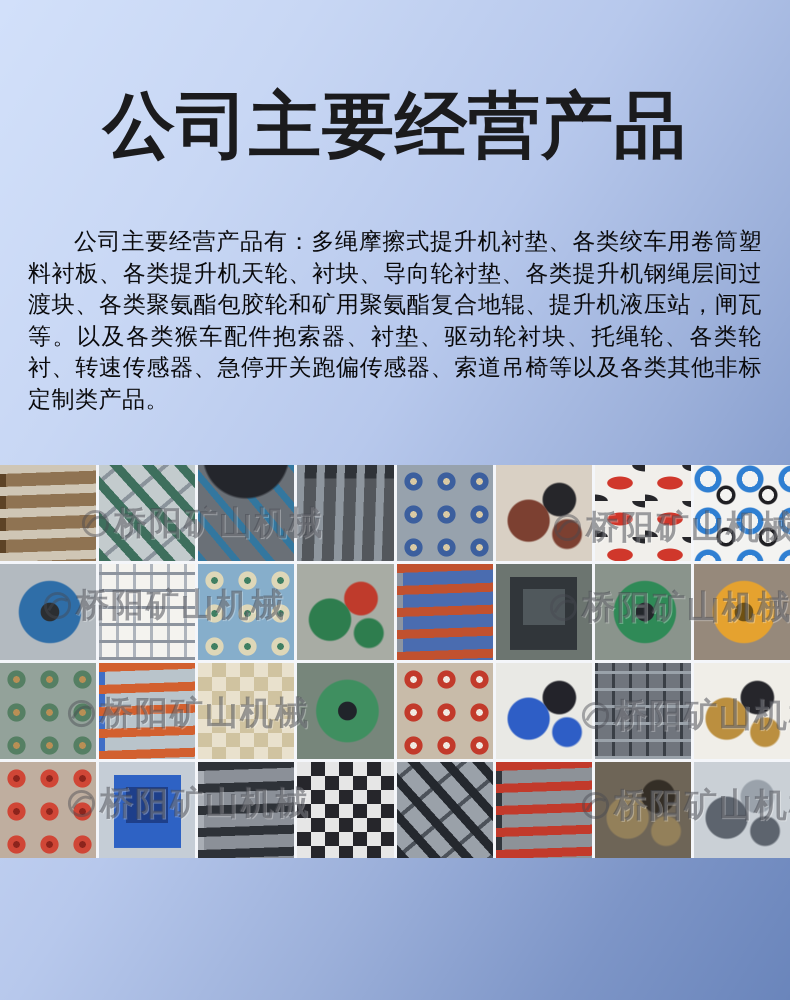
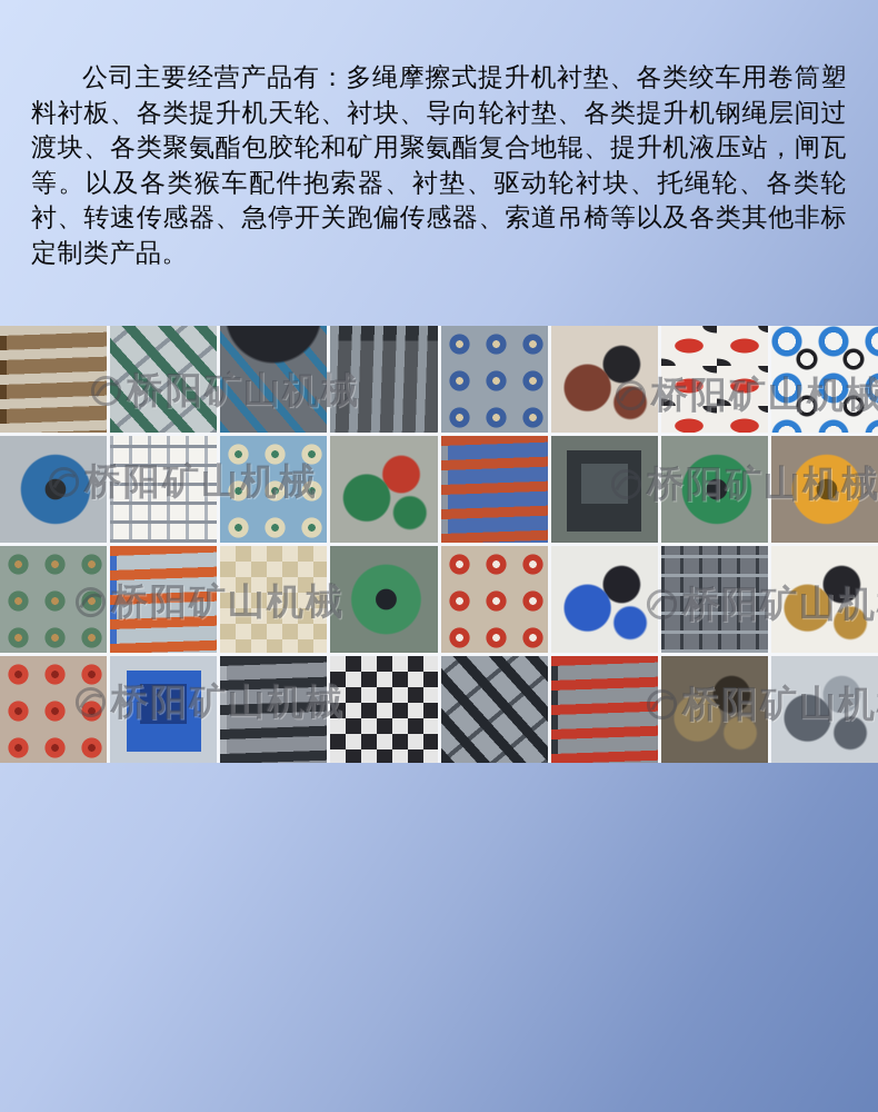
- 公司主要经营产品
  公司主要经营产品有：多绳摩擦式提升机衬垫、各类绞车用卷筒塑料衬板、各类提升机天轮、衬块、导向轮衬垫、各类提升机钢绳层间过渡块、各类聚氨酯包胶轮和矿用聚氨酯复合地辊、提升机液压站，闸瓦等。以及各类猴车配件抱索器、衬垫、驱动轮衬块、托绳轮、各类轮衬、转速传感器、急停开关跑偏传感器、索道吊椅等以及各类其他非标定制类产品。
  桥阳矿山机械
  桥阳矿山机械
  桥阳矿山机械
  桥阳矿山机械
  桥阳矿山机械
  桥阳矿山机
  桥阳矿山机械
  桥阳矿山机
